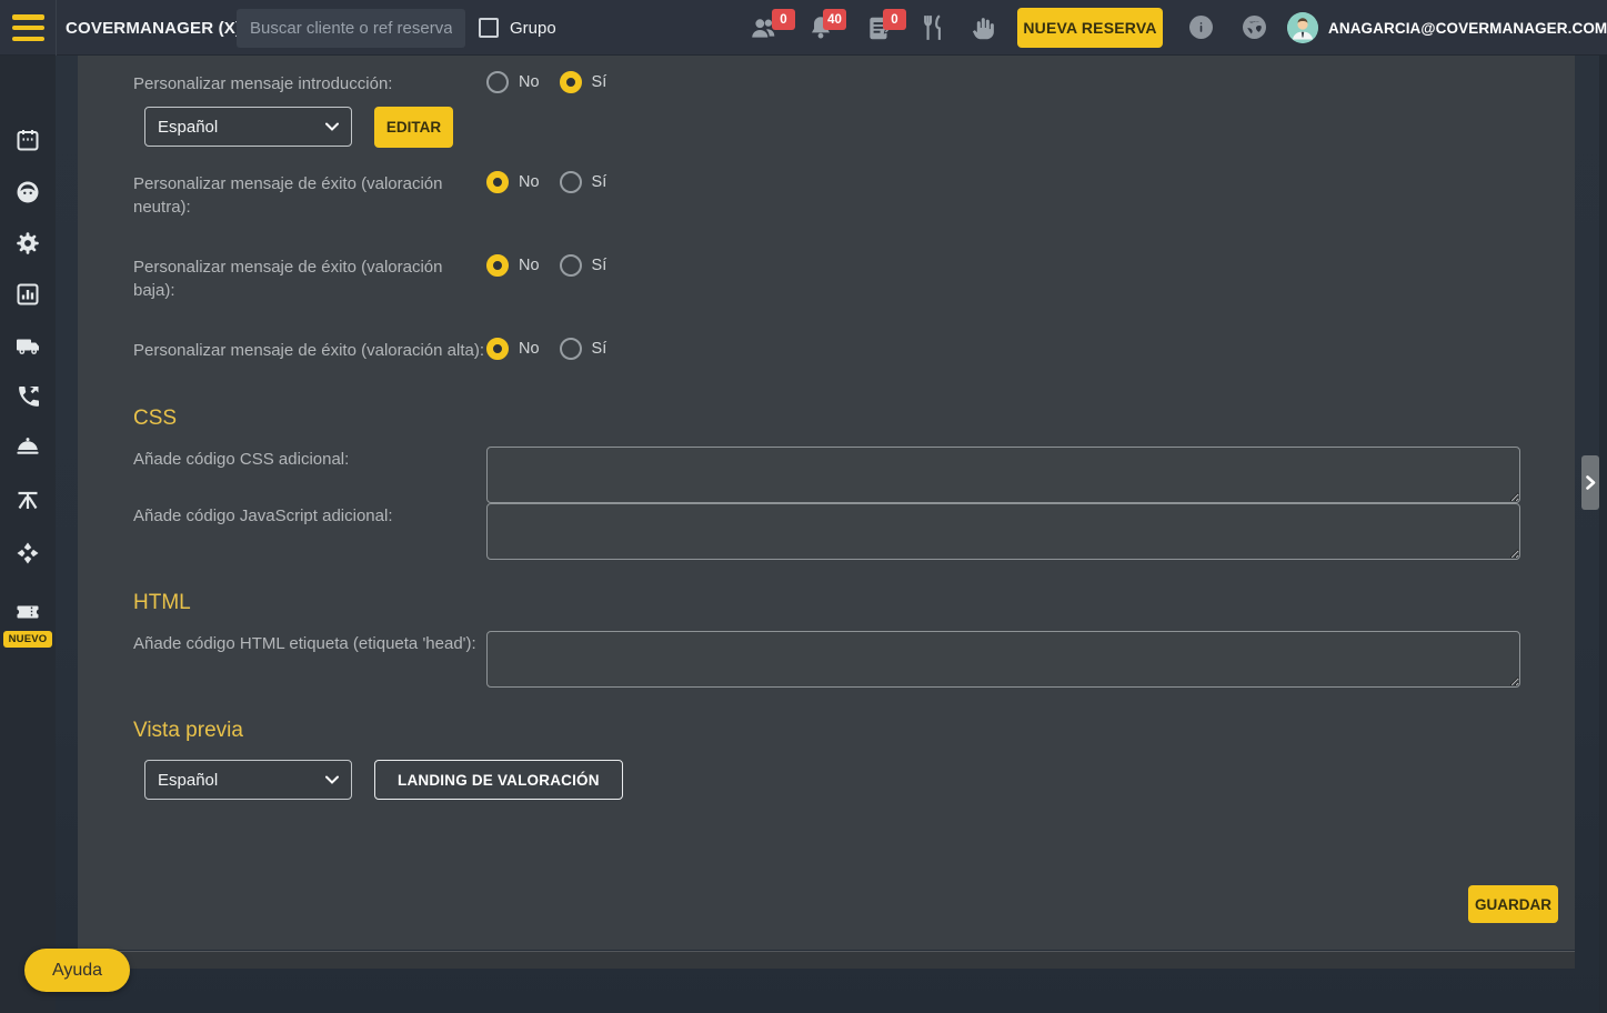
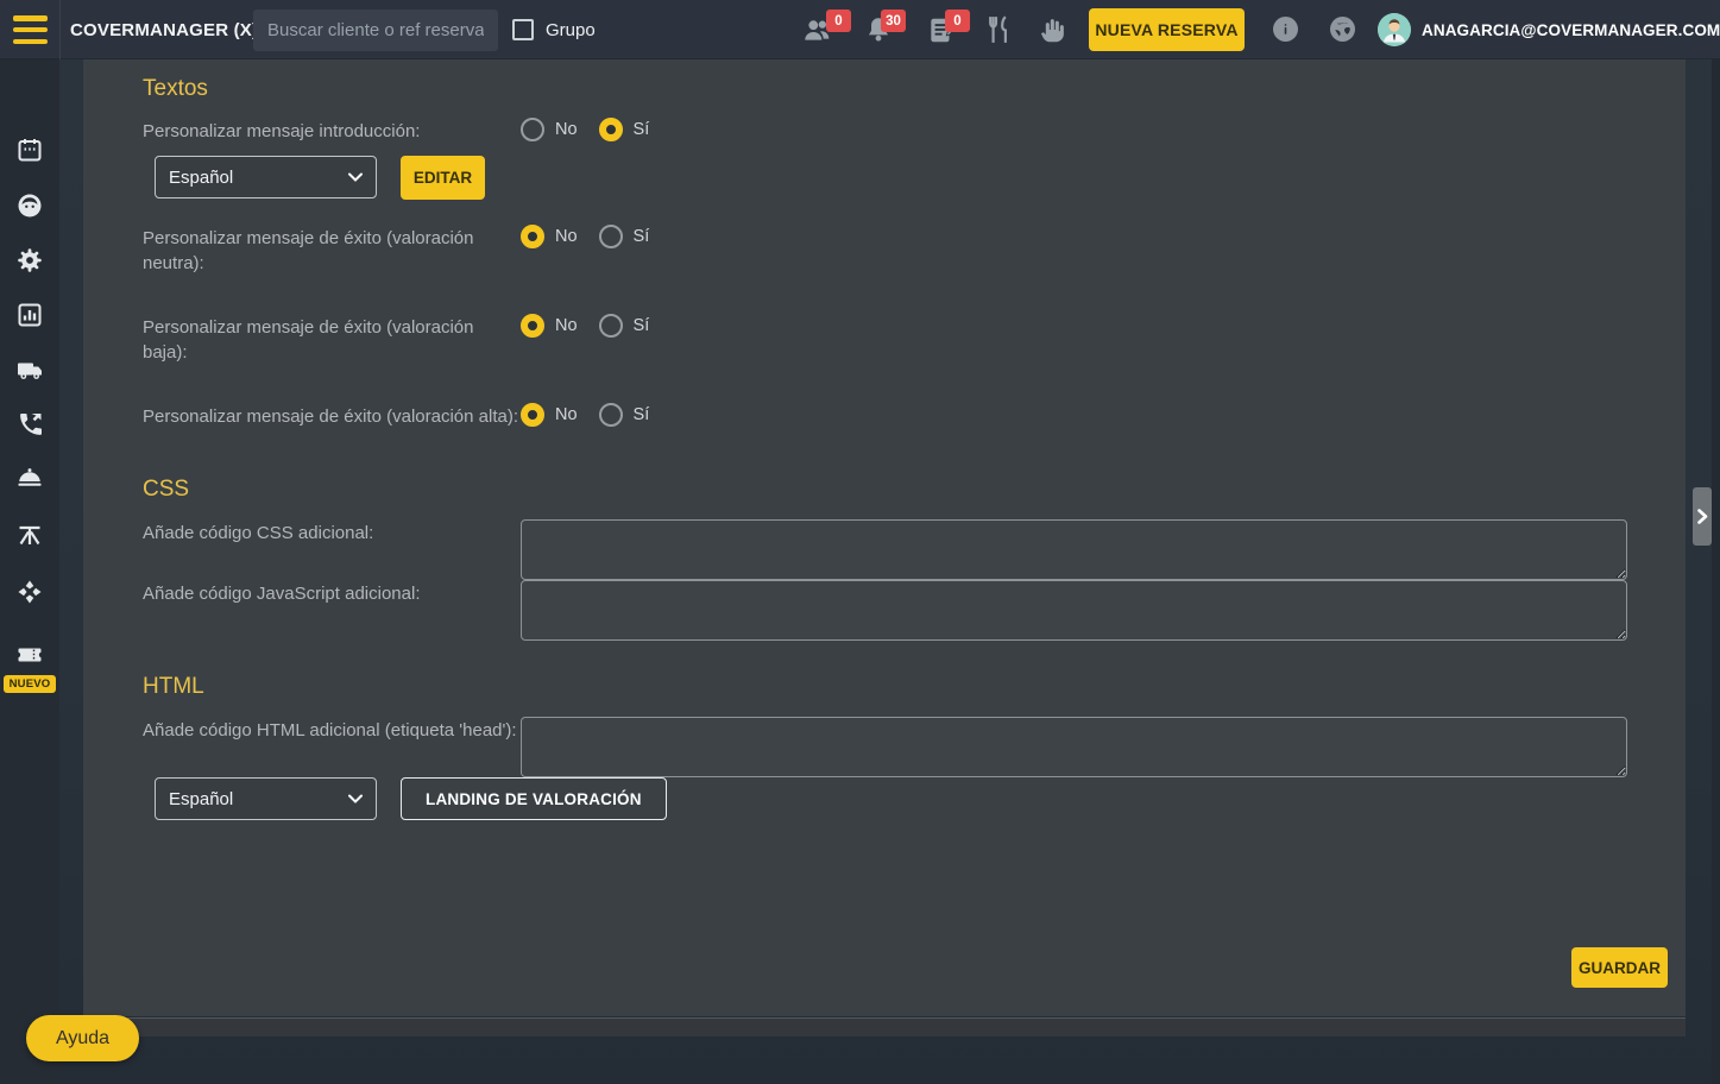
  COVERMANAGER (X
  Buscar cliente o ref reserva
  Grupo
  0
- 40
+ 30
  0
  NUEVA RESERVA
  ANAGARCIA@COVERMANAGER.COM
  NUEVO
+ Textos
  Personalizar mensaje introducción:
  No
  Sí
  Español
  EDITAR
  Personalizar mensaje de éxito (valoración neutra):
  No
  Sí
  Personalizar mensaje de éxito (valoración baja):
  No
  Sí
  Personalizar mensaje de éxito (valoración alta):
  No
  Sí
  CSS
  Añade código CSS adicional:
  Añade código JavaScript adicional:
  HTML
- Añade código HTML etiqueta (etiqueta 'head'):
+ Añade código HTML adicional (etiqueta 'head'):
- Vista previa
  Español
  LANDING DE VALORACIÓN
  GUARDAR
  Ayuda
